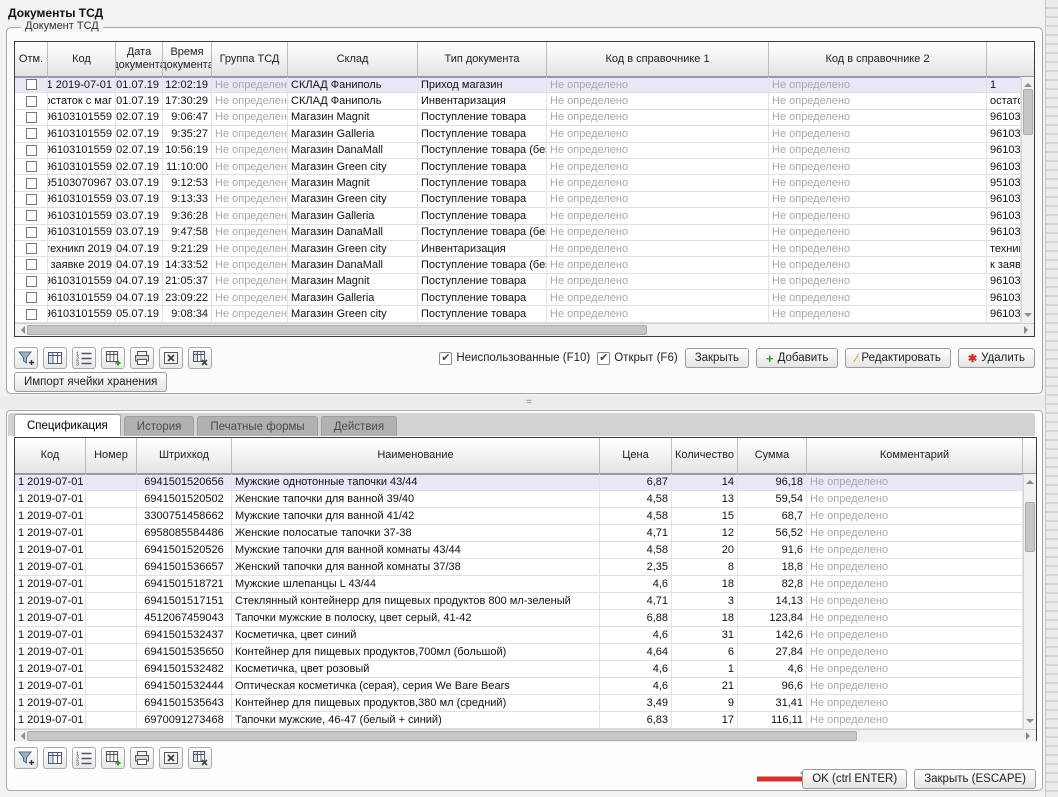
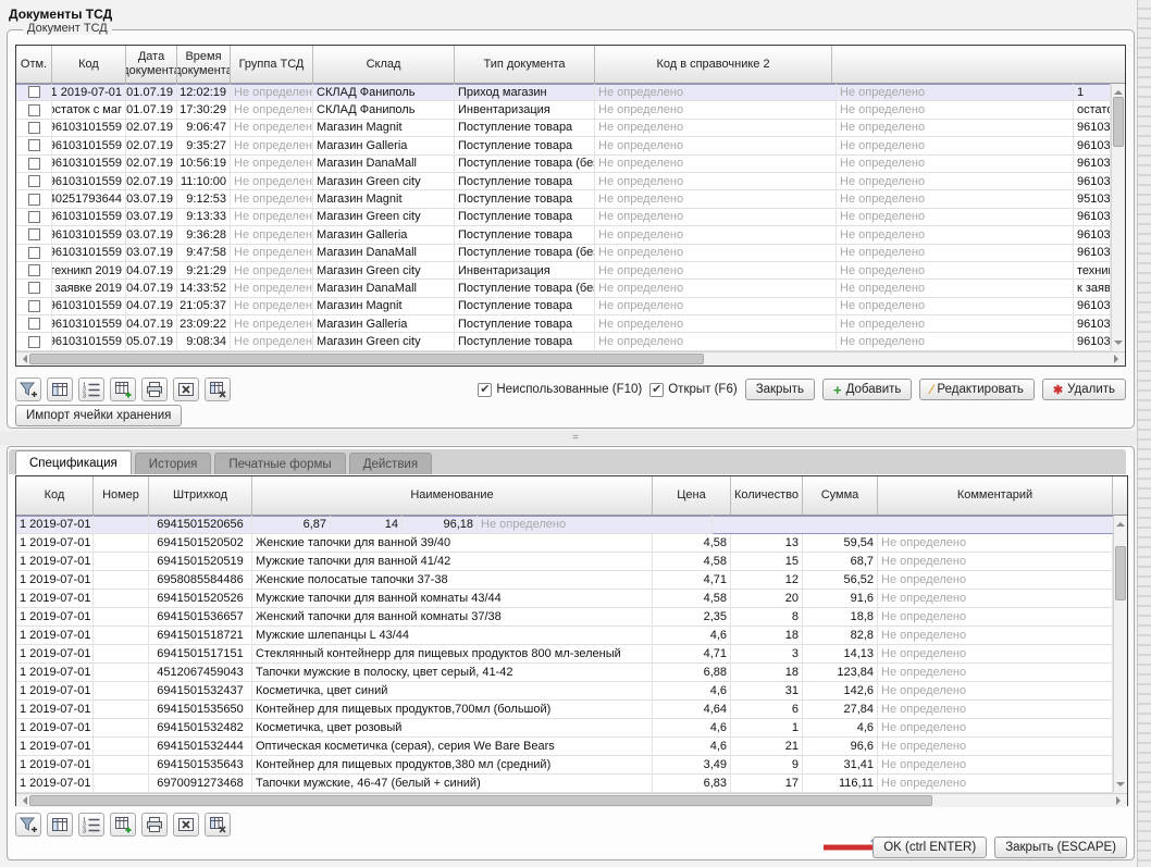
  Документы ТСД
  Документ ТСД
  Отм.
  Код
  Дата документа
  Время документа
  Группа ТСД
  Склад
  Тип документа
- Код в справочнике 1
  Код в справочнике 2
  1 2019-07-01
  01.07.19
  12:02:19
  Не определен
  СКЛАД Фаниполь
  Приход магазин
  Не определено
  Не определено
  1
  остаток с маг
  01.07.19
  17:30:29
  Не определен
  СКЛАД Фаниполь
  Инвентаризация
  Не определено
  Не определено
  остат
  96103101559
  02.07.19
  9:06:47
  Не определен
  Магазин Magnit
  Поступление товара
  Не определено
  Не определено
  96103
  96103101559
  02.07.19
  9:35:27
  Не определен
  Магазин Galleria
  Поступление товара
  Не определено
  Не определено
  96103
  96103101559
  02.07.19
  10:56:19
  Не определен
  Магазин DanaMall
  Поступление товара (бе
  Не определено
  Не определено
  96103
  96103101559
  02.07.19
  11:10:00
  Не определен
  Магазин Green city
  Поступление товара
  Не определено
  Не определено
  96103
- 95103070967
+ 40251793644
  03.07.19
  9:12:53
  Не определен
  Магазин Magnit
  Поступление товара
  Не определено
  Не определено
  95103
  96103101559
  03.07.19
  9:13:33
  Не определен
  Магазин Green city
  Поступление товара
  Не определено
  Не определено
  96103
  96103101559
  03.07.19
  9:36:28
  Не определен
  Магазин Galleria
  Поступление товара
  Не определено
  Не определено
  96103
  96103101559
  03.07.19
  9:47:58
  Не определен
  Магазин DanaMall
  Поступление товара (бе
  Не определено
  Не определено
  96103
  техникп 2019
  04.07.19
  9:21:29
  Не определен
  Магазин Green city
  Инвентаризация
  Не определено
  Не определено
  техни
  заявке 2019
  04.07.19
  14:33:52
  Не определен
  Магазин DanaMall
  Поступление товара (бе
  Не определено
  Не определено
  к заяв
  96103101559
  04.07.19
  21:05:37
  Не определен
  Магазин Magnit
  Поступление товара
  Не определено
  Не определено
  96103
  96103101559
  04.07.19
  23:09:22
  Не определен
  Магазин Galleria
  Поступление товара
  Не определено
  Не определено
  96103
  96103101559
  05.07.19
  9:08:34
  Не определен
  Магазин Green city
  Поступление товара
  Не определено
  Не определено
  96103
  ✔
  Неиспользованные (F10)
  ✔
  Открыт (F6)
  Закрыть
  +
  Добавить
  ⁄
  Редактировать
  ✱
  Удалить
  Импорт ячейки хранения
  =
  Спецификация
  История
  Печатные формы
  Действия
  Код
  Номер
  Штрихкод
  Наименование
  Цена
  Количество
  Сумма
  Комментарий
  1 2019-07-01
  6941501520656
- Мужские однотонные тапочки 43/44
  6,87
  14
  96,18
  Не определено
  1 2019-07-01
  6941501520502
  Женские тапочки для ванной 39/40
  4,58
  13
  59,54
  Не определено
  1 2019-07-01
- 3300751458662
+ 6941501520519
  Мужские тапочки для ванной 41/42
  4,58
  15
  68,7
  Не определено
  1 2019-07-01
  6958085584486
  Женские полосатые тапочки 37-38
  4,71
  12
  56,52
  Не определено
  1 2019-07-01
  6941501520526
  Мужские тапочки для ванной комнаты 43/44
  4,58
  20
  91,6
  Не определено
  1 2019-07-01
  6941501536657
  Женский тапочки для ванной комнаты 37/38
  2,35
  8
  18,8
  Не определено
  1 2019-07-01
  6941501518721
  Мужские шлепанцы L 43/44
  4,6
  18
  82,8
  Не определено
  1 2019-07-01
  6941501517151
  Стеклянный контейнерр для пищевых продуктов 800 мл-зеленый
  4,71
  3
  14,13
  Не определено
  1 2019-07-01
  4512067459043
  Тапочки мужские в полоску, цвет серый, 41-42
  6,88
  18
  123,84
  Не определено
  1 2019-07-01
  6941501532437
  Косметичка, цвет синий
  4,6
  31
  142,6
  Не определено
  1 2019-07-01
  6941501535650
  Контейнер для пищевых продуктов,700мл (большой)
  4,64
  6
  27,84
  Не определено
  1 2019-07-01
  6941501532482
  Косметичка, цвет розовый
  4,6
  1
  4,6
  Не определено
  1 2019-07-01
  6941501532444
  Оптическая косметичка (серая), серия We Bare Bears
  4,6
  21
  96,6
  Не определено
  1 2019-07-01
  6941501535643
  Контейнер для пищевых продуктов,380 мл (средний)
  3,49
  9
  31,41
  Не определено
  1 2019-07-01
  6970091273468
  Тапочки мужские, 46-47 (белый + синий)
  6,83
  17
  116,11
  Не определено
  OK (ctrl ENTER)
  Закрыть (ESCAPE)
